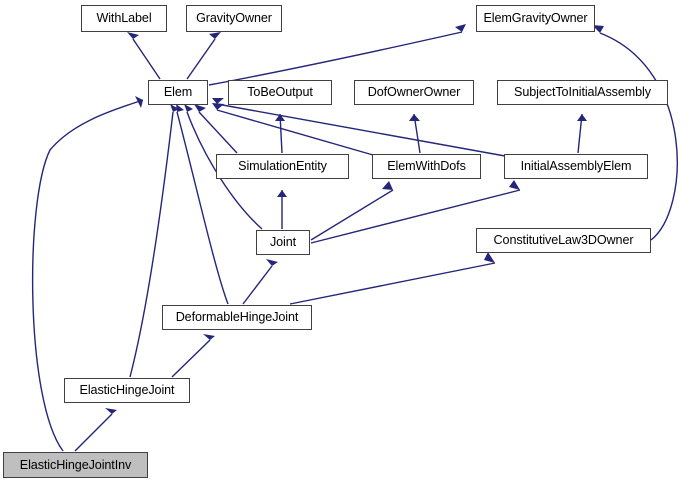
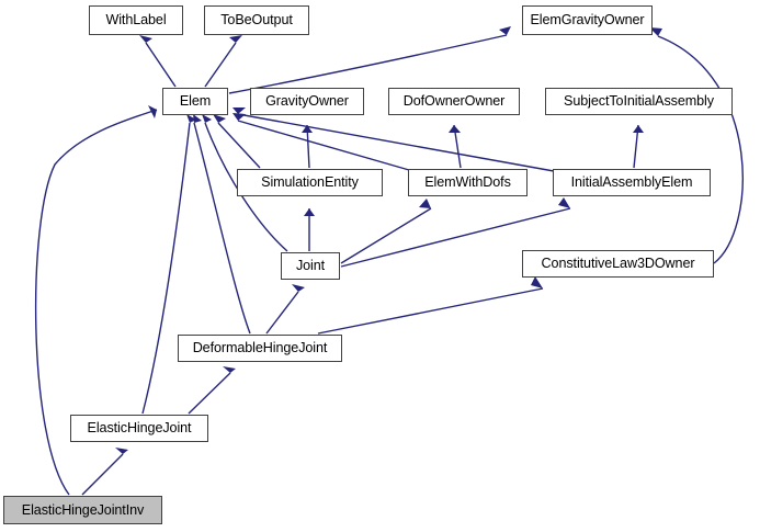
  WithLabel
- GravityOwner
+ ToBeOutput
  ElemGravityOwner
  Elem
- ToBeOutput
+ GravityOwner
  DofOwnerOwner
  SubjectToInitialAssembly
  SimulationEntity
  ElemWithDofs
  InitialAssemblyElem
  Joint
  ConstitutiveLaw3DOwner
  DeformableHingeJoint
  ElasticHingeJoint
  ElasticHingeJointInv
